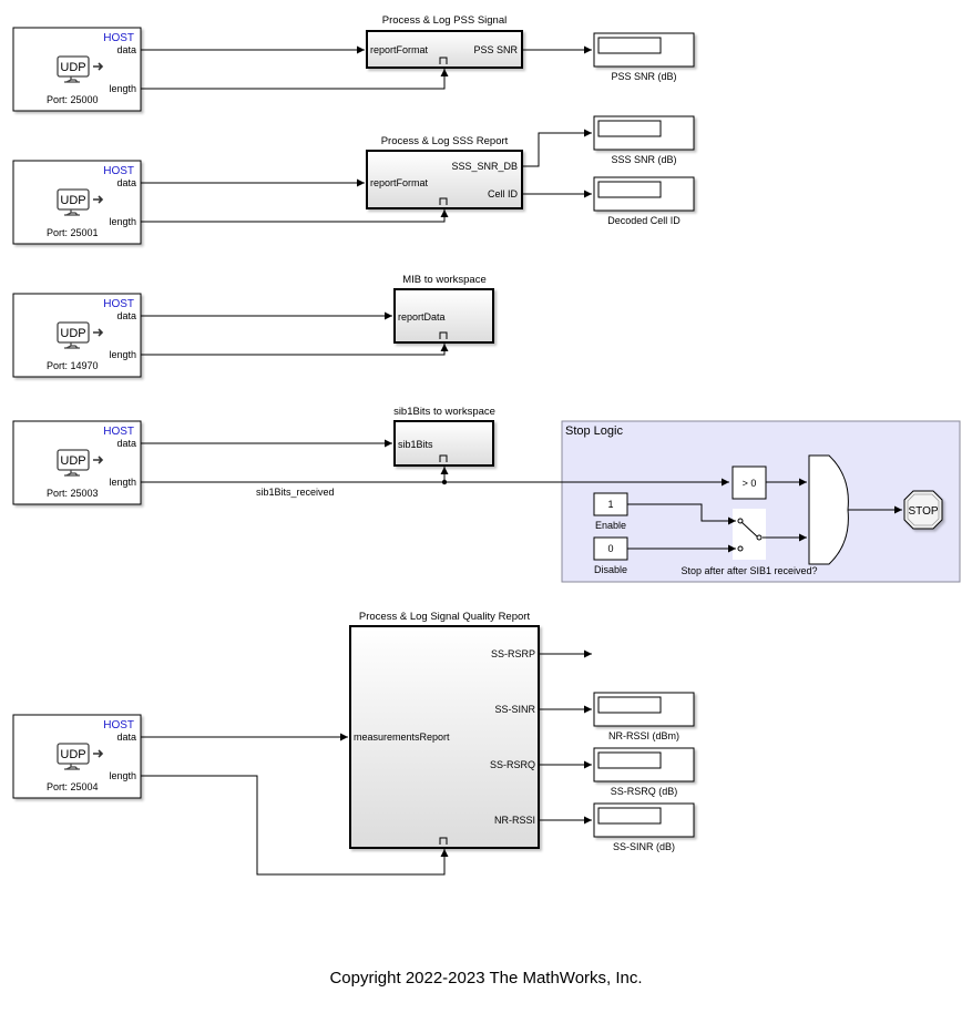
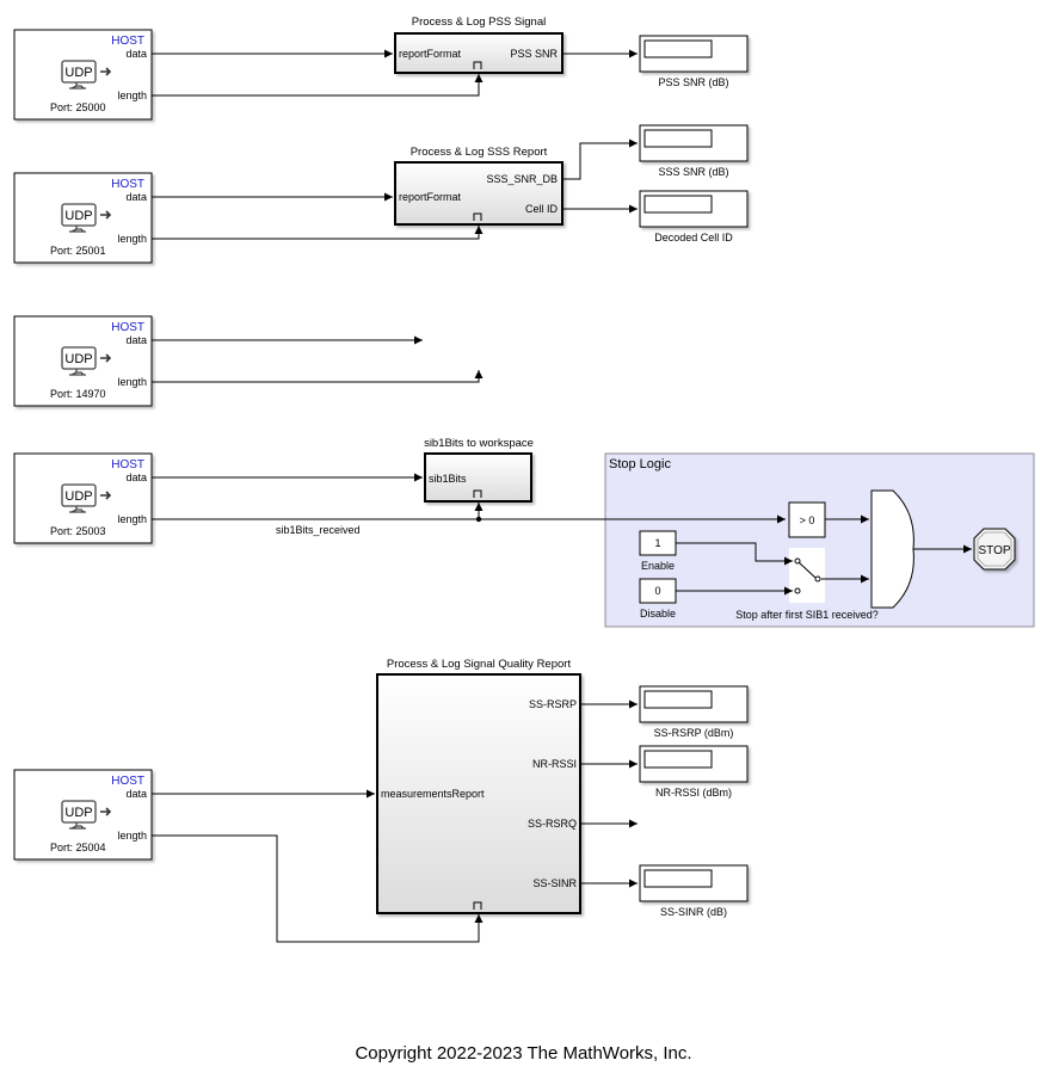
  Stop Logic
  HOST
  data
  length
  Port: 25000
  UDP
  HOST
  data
  length
  Port: 25001
  UDP
  HOST
  data
  length
  Port: 14970
  UDP
  HOST
  data
  length
  Port: 25003
  UDP
  HOST
  data
  length
  Port: 25004
  UDP
  Process & Log PSS Signal
  reportFormat
  PSS SNR
  PSS SNR (dB)
  Process & Log SSS Report
  reportFormat
  SSS_SNR_DB
  Cell ID
  SSS SNR (dB)
  Decoded Cell ID
- MIB to workspace
- reportData
  sib1Bits to workspace
  sib1Bits
  sib1Bits_received
  > 0
  1
  Enable
  0
  Disable
- Stop after after SIB1 received?
+ Stop after first SIB1 received?
  STOP
  Process & Log Signal Quality Report
  measurementsReport
  SS-RSRP
- SS-SINR
+ NR-RSSI
  SS-RSRQ
- NR-RSSI
+ SS-SINR
+ SS-RSRP (dBm)
  NR-RSSI (dBm)
- SS-RSRQ (dB)
  SS-SINR (dB)
  Copyright 2022-2023 The MathWorks, Inc.
